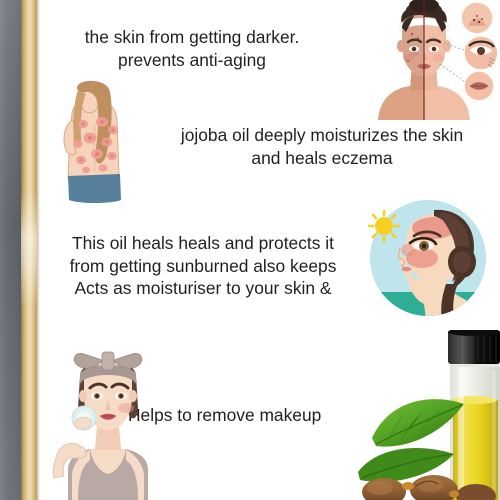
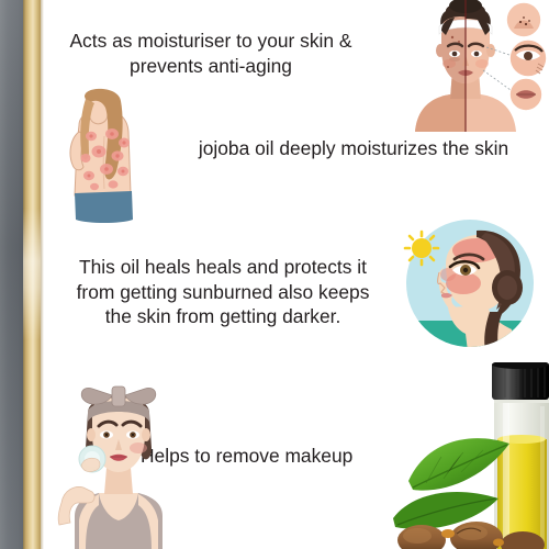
- the skin from getting darker.
+ Acts as moisturiser to your skin &
  prevents anti-aging
  jojoba oil deeply moisturizes the skin
- and heals eczema
  This oil heals heals and protects it
  from getting sunburned also keeps
- Acts as moisturiser to your skin &
+ the skin from getting darker.
  elps to remove makeup
